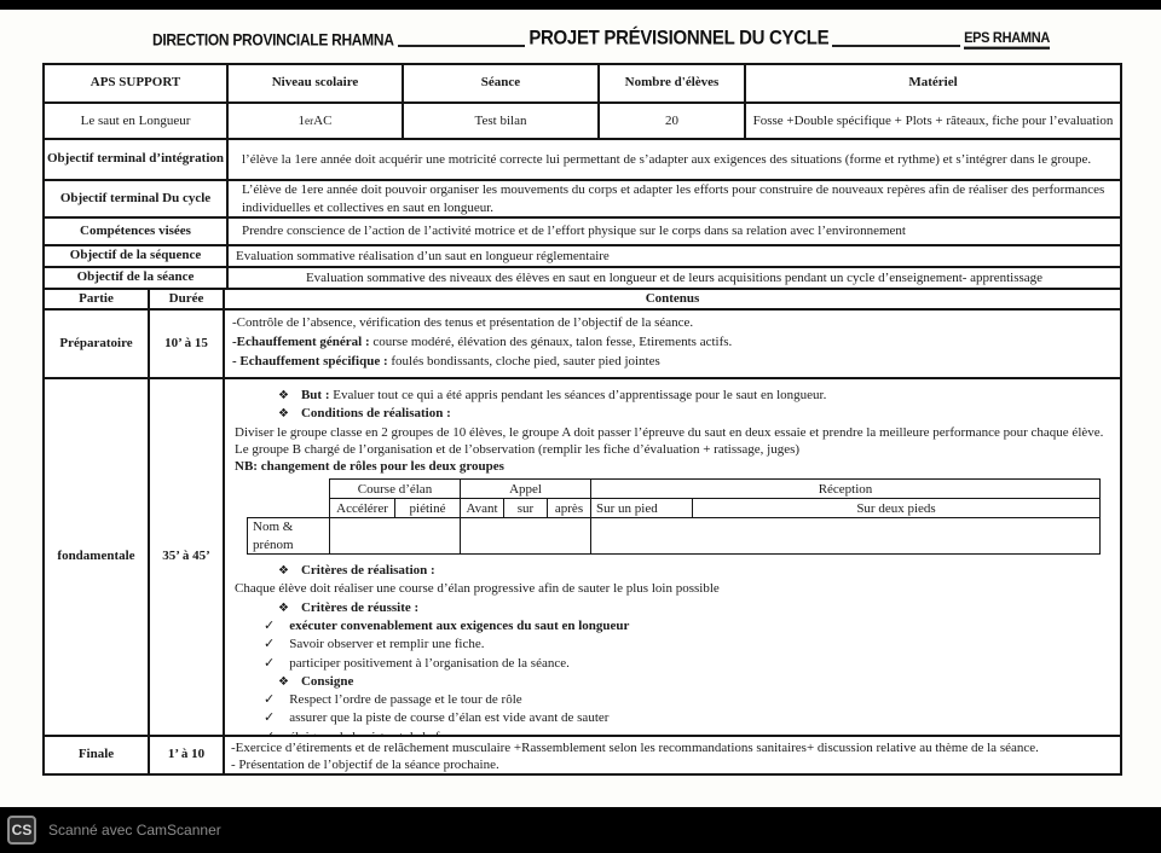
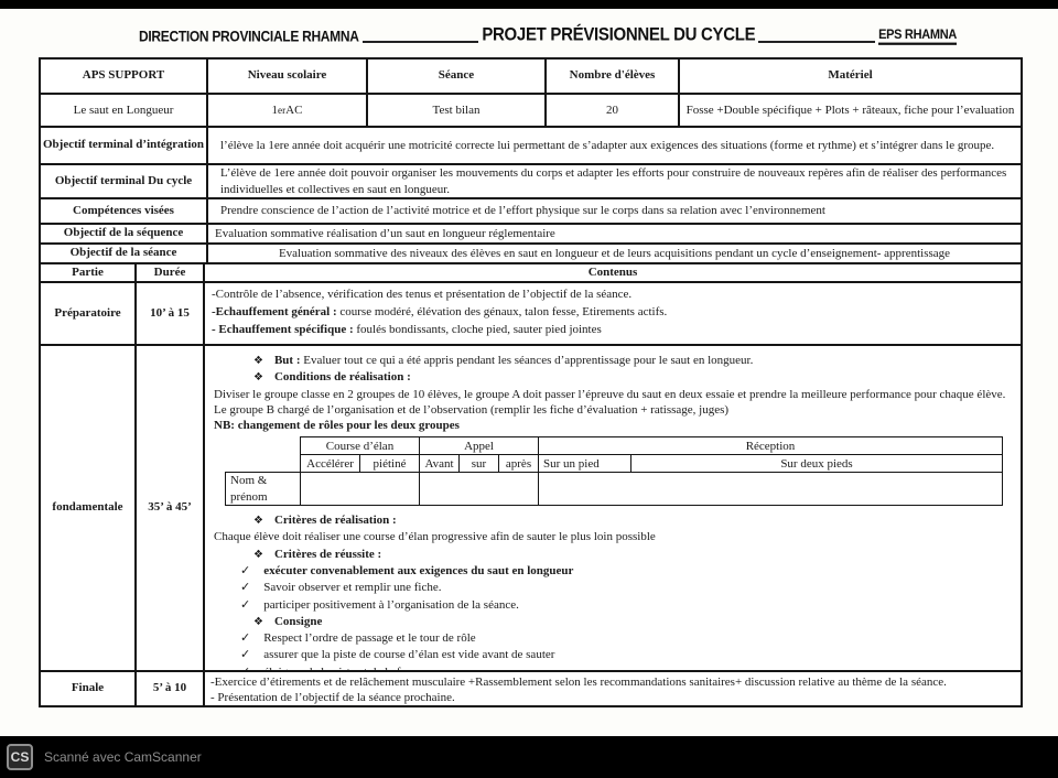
  DIRECTION PROVINCIALE RHAMNA
  PROJET PRÉVISIONNEL DU CYCLE
  EPS RHAMNA
  APS SUPPORT
  Niveau scolaire
  Séance
  Nombre d'élèves
  Matériel
  Le saut en Longueur
  1
  er
  AC
  Test bilan
  20
  Fosse +Double spécifique + Plots + râteaux, fiche pour l’evaluation
  Objectif terminal d’intégration
  l’élève la 1ere année doit acquérir une motricité correcte lui permettant de s’adapter aux exigences des situations (forme et rythme) et s’intégrer dans le groupe.
  Objectif terminal Du cycle
  L’élève de 1ere année doit pouvoir organiser les mouvements du corps et adapter les efforts pour construire de nouveaux repères afin de réaliser des performances individuelles et collectives en saut en longueur.
  Compétences visées
  Prendre conscience de l’action de l’activité motrice et de l’effort physique sur le corps dans sa relation avec l’environnement
  Objectif de la séquence
  Evaluation sommative réalisation d’un saut en longueur réglementaire
  Objectif de la séance
  Evaluation sommative des niveaux des élèves en saut en longueur et de leurs acquisitions pendant un cycle d’enseignement- apprentissage
  Partie
  Durée
  Contenus
  Préparatoire
  10’ à 15
  -Contrôle de l’absence, vérification des tenus et présentation de l’objectif de la séance.
  -Echauffement général : course modéré, élévation des génaux, talon fesse, Etirements actifs.
  - Echauffement spécifique : foulés bondissants, cloche pied, sauter pied jointes
  fondamentale
  35’ à 45’
  ❖
  But : Evaluer tout ce qui a été appris pendant les séances d’apprentissage pour le saut en longueur.
  ❖
  Conditions de réalisation :
  Diviser le groupe classe en 2 groupes de 10 élèves, le groupe A doit passer l’épreuve du saut en deux essaie et prendre la meilleure performance pour chaque élève.
  Le groupe B chargé de l’organisation et de l’observation (remplir les fiche d’évaluation + ratissage, juges)
  NB: changement de rôles pour les deux groupes
  	Course d’élan	Appel	Réception
  	Accélérer	piétiné	Avant	sur	après	Sur un pied	Sur deux pieds
  Nom & prénom
  ❖
  Critères de réalisation :
  Chaque élève doit réaliser une course d’élan progressive afin de sauter le plus loin possible
  ❖
  Critères de réussite :
  ✓
  exécuter convenablement aux exigences du saut en longueur
  ✓
  Savoir observer et remplir une fiche.
  ✓
  participer positivement à l’organisation de la séance.
  ❖
  Consigne
  ✓
  Respect l’ordre de passage et le tour de rôle
  ✓
  assurer que la piste de course d’élan est vide avant de sauter
  Finale
- 1’ à 10
+ 5’ à 10
  -Exercice d’étirements et de relâchement musculaire +Rassemblement selon les recommandations sanitaires+ discussion relative au thème de la séance.
  - Présentation de l’objectif de la séance prochaine.
  CS
  Scanné avec CamScanner
